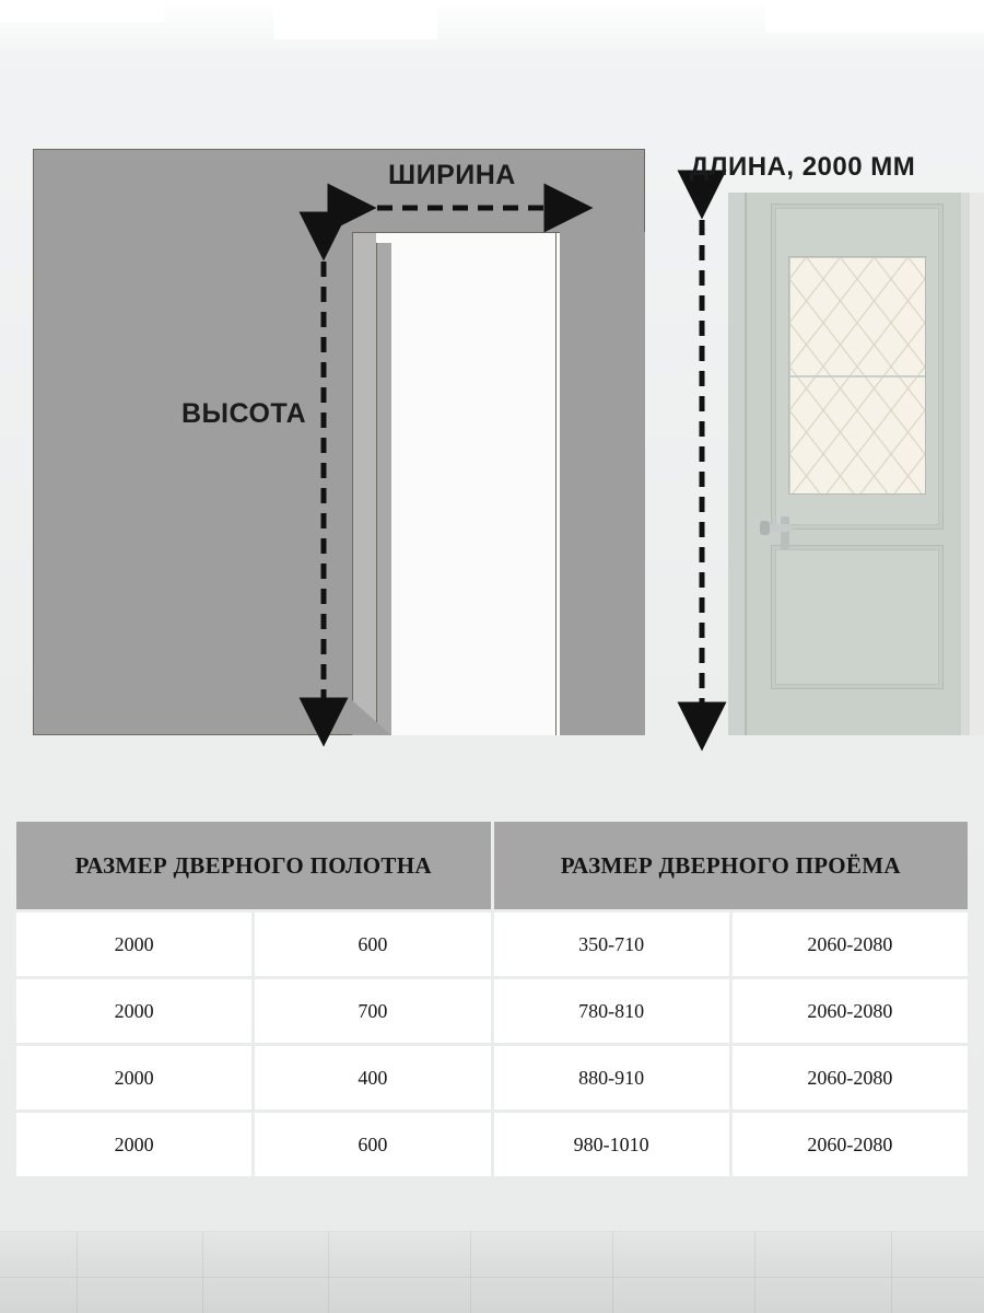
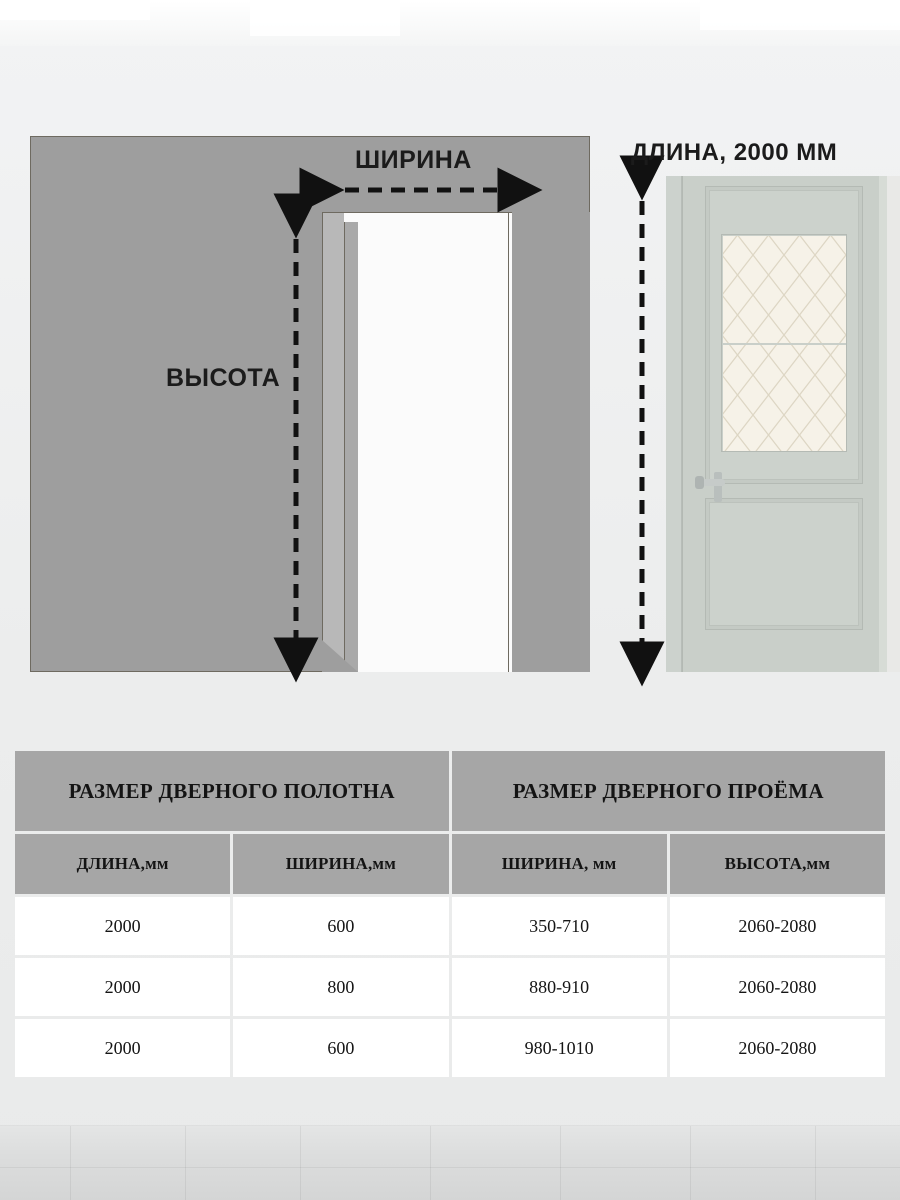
  ШИРИНА
  ВЫСОТА
  ДЛИНА, 2000 ММ
  РАЗМЕР ДВЕРНОГО ПОЛОТНА	РАЗМЕР ДВЕРНОГО ПРОЁМА
+ ДЛИНА,мм	ШИРИНА,мм	ШИРИНА, мм	ВЫСОТА,мм
  2000	600	350-710	2060-2080
- 2000	700	780-810	2060-2080
- 2000	400	880-910	2060-2080
+ 2000	800	880-910	2060-2080
  2000	600	980-1010	2060-2080
